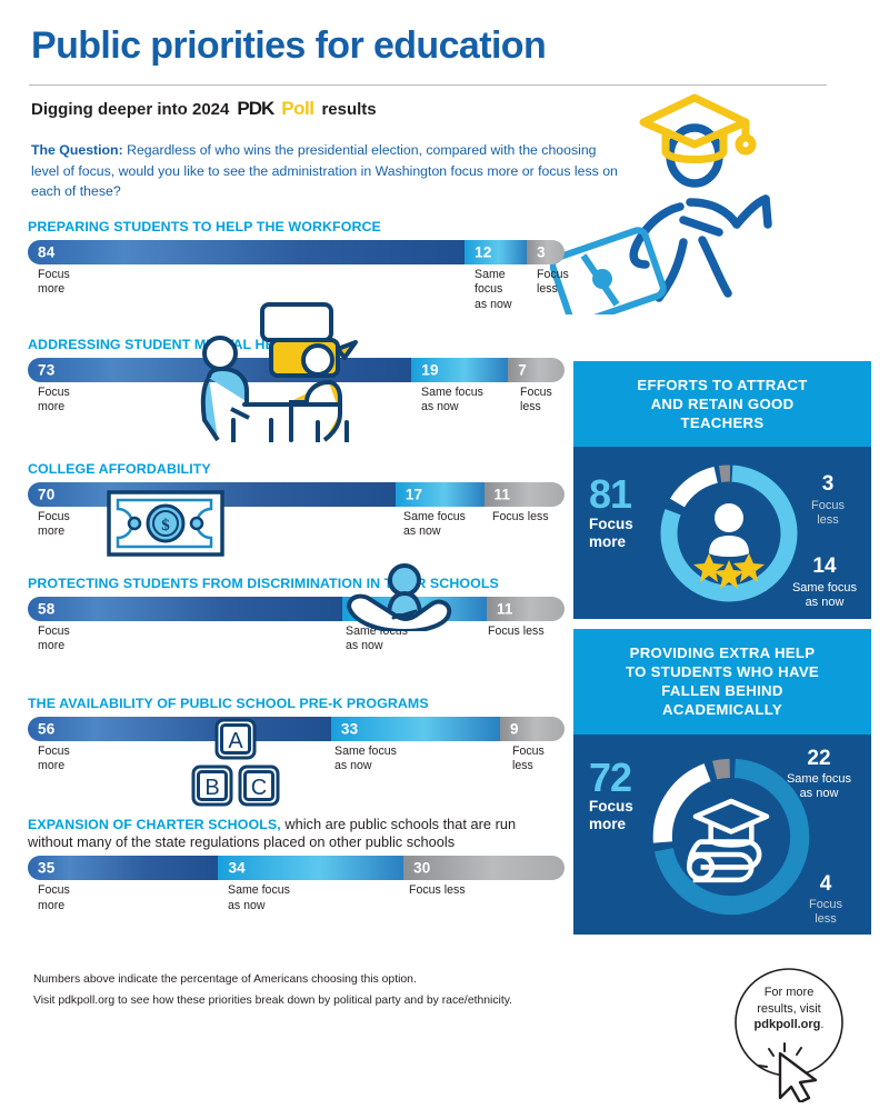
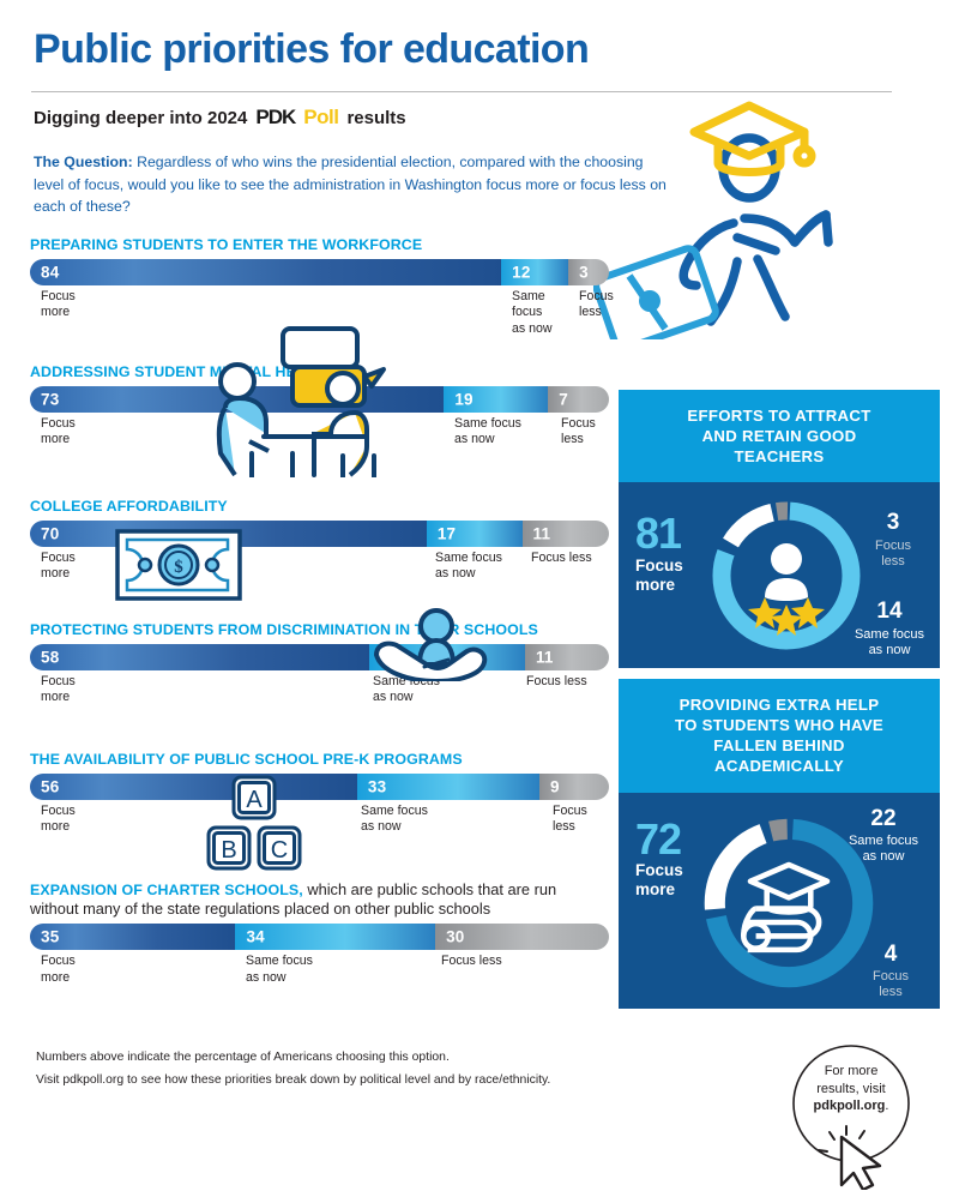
  Public priorities for education
  Digging deeper into 2024
  PDK
  Poll
  results
  The Question: Regardless of who wins the presidential election, compared with the choosing level of focus, would you like to see the administration in Washington focus more or focus less on each of these?
- PREPARING STUDENTS TO HELP THE WORKFORCE
+ PREPARING STUDENTS TO ENTER THE WORKFORCE
  84
  12
  3
  Focus
  more
  Same
  focus
  as now
  Focus
  less
  ADDRESSING STUDENT MAL H
  73
  19
  7
  Focus
  more
  Same focus
  as now
  Focus
  less
  COLLEGE AFFORDABILITY
  70
  17
  11
  Focus
  more
  Same focus
  as now
  Focus less
  PROTECTING STUDENTS FROM DISCRIMINATION INR SCHOOLS
  58
  11
  Focus
  more
  Same focus
  as now
  Focus less
  THE AVAILABILITY OF PUBLIC SCHOOL PRE-K PROGRAMS
  56
  33
  9
  Focus
  more
  Same focus
  as now
  Focus
  less
  EXPANSION OF CHARTER SCHOOLS, which are public schools that are run without many of the state regulations placed on other public schools
  35
  34
  30
  Focus
  more
  Same focus
  as now
  Focus less
  $
  A
  B
  C
  EFFORTS TO ATTRACT
  AND RETAIN GOOD
  TEACHERS
  81
  Focus
  more
  3
  Focus
  less
  14
  Same focus
  as now
  PROVIDING EXTRA HELP
  TO STUDENTS WHO HAVE
  FALLEN BEHIND
  ACADEMICALLY
  72
  Focus
  more
  22
  Same focus
  as now
  4
  Focus
  less
  Numbers above indicate the percentage of Americans choosing this option.
- Visit pdkpoll.org to see how these priorities break down by political party and by race/ethnicity.
+ Visit pdkpoll.org to see how these priorities break down by political level and by race/ethnicity.
  For more
  results, visit
  pdkpoll.org.
